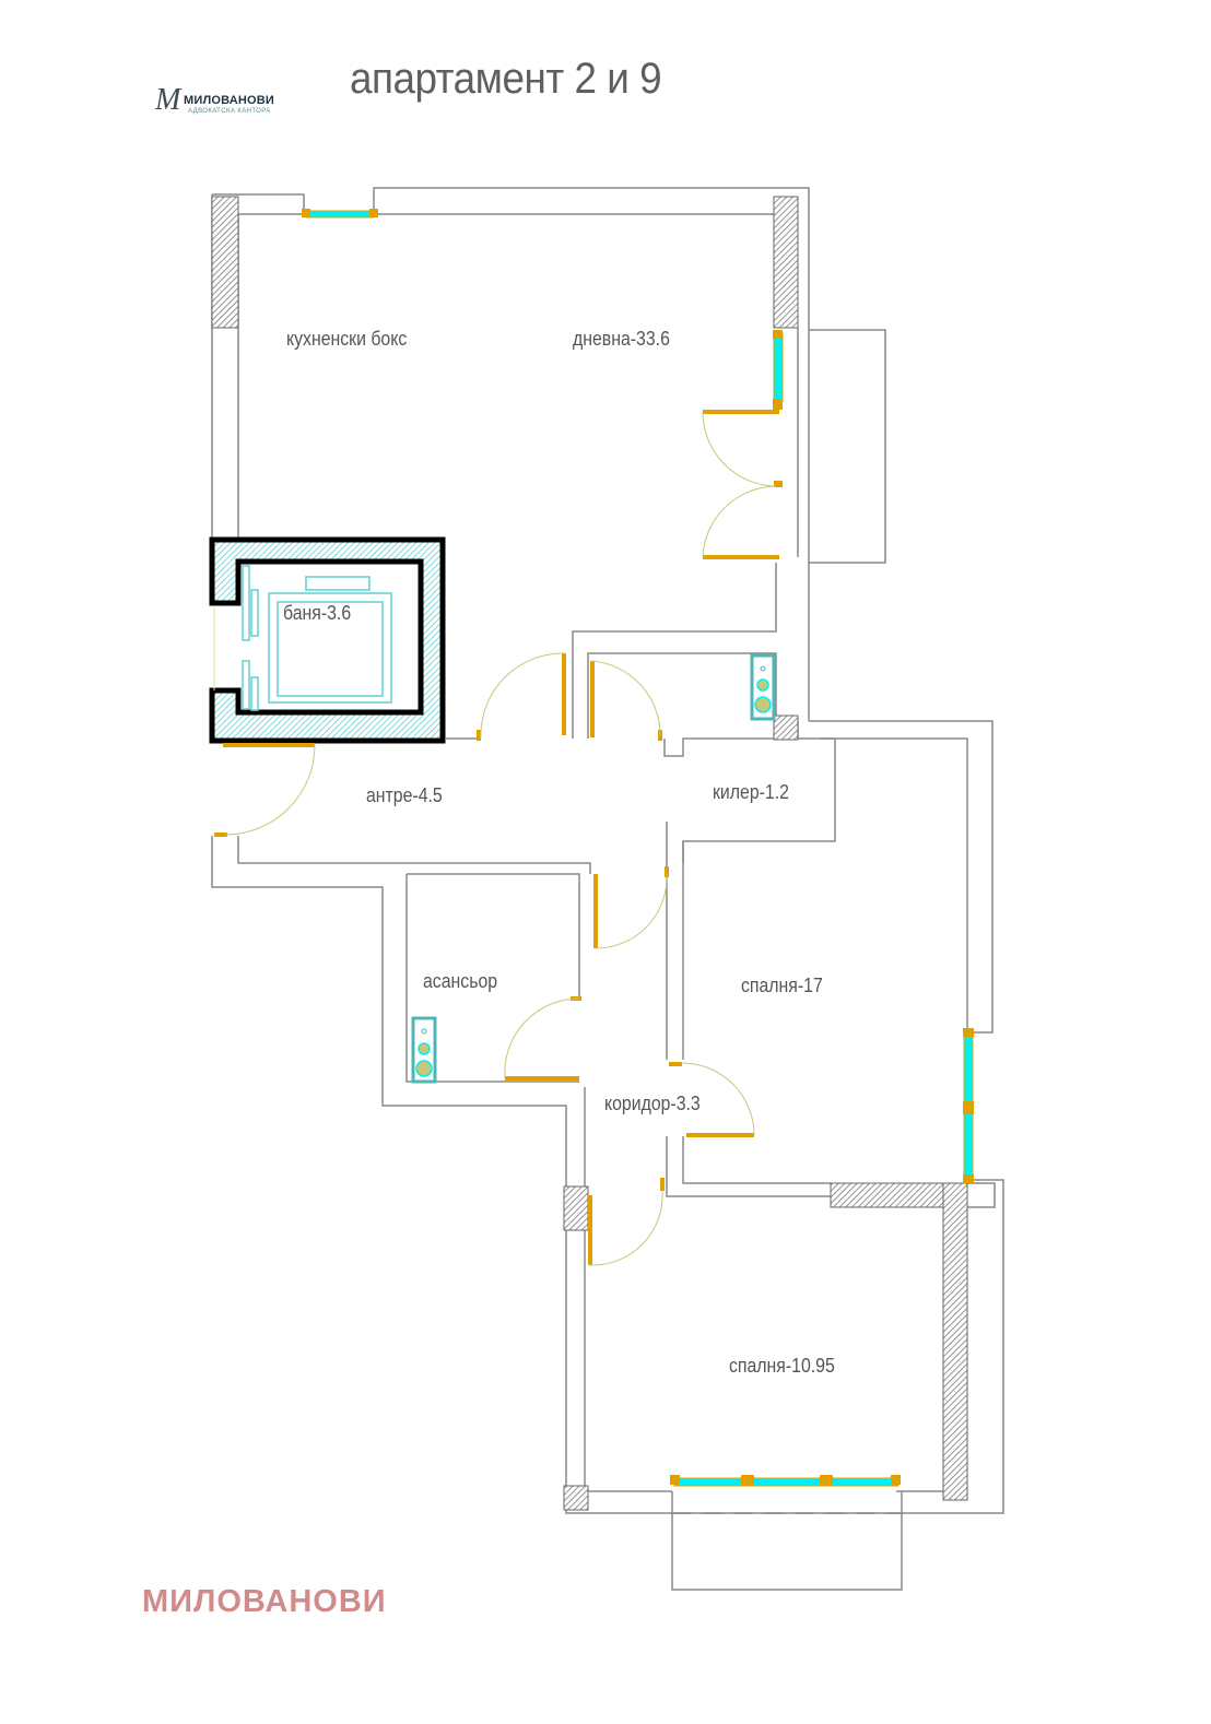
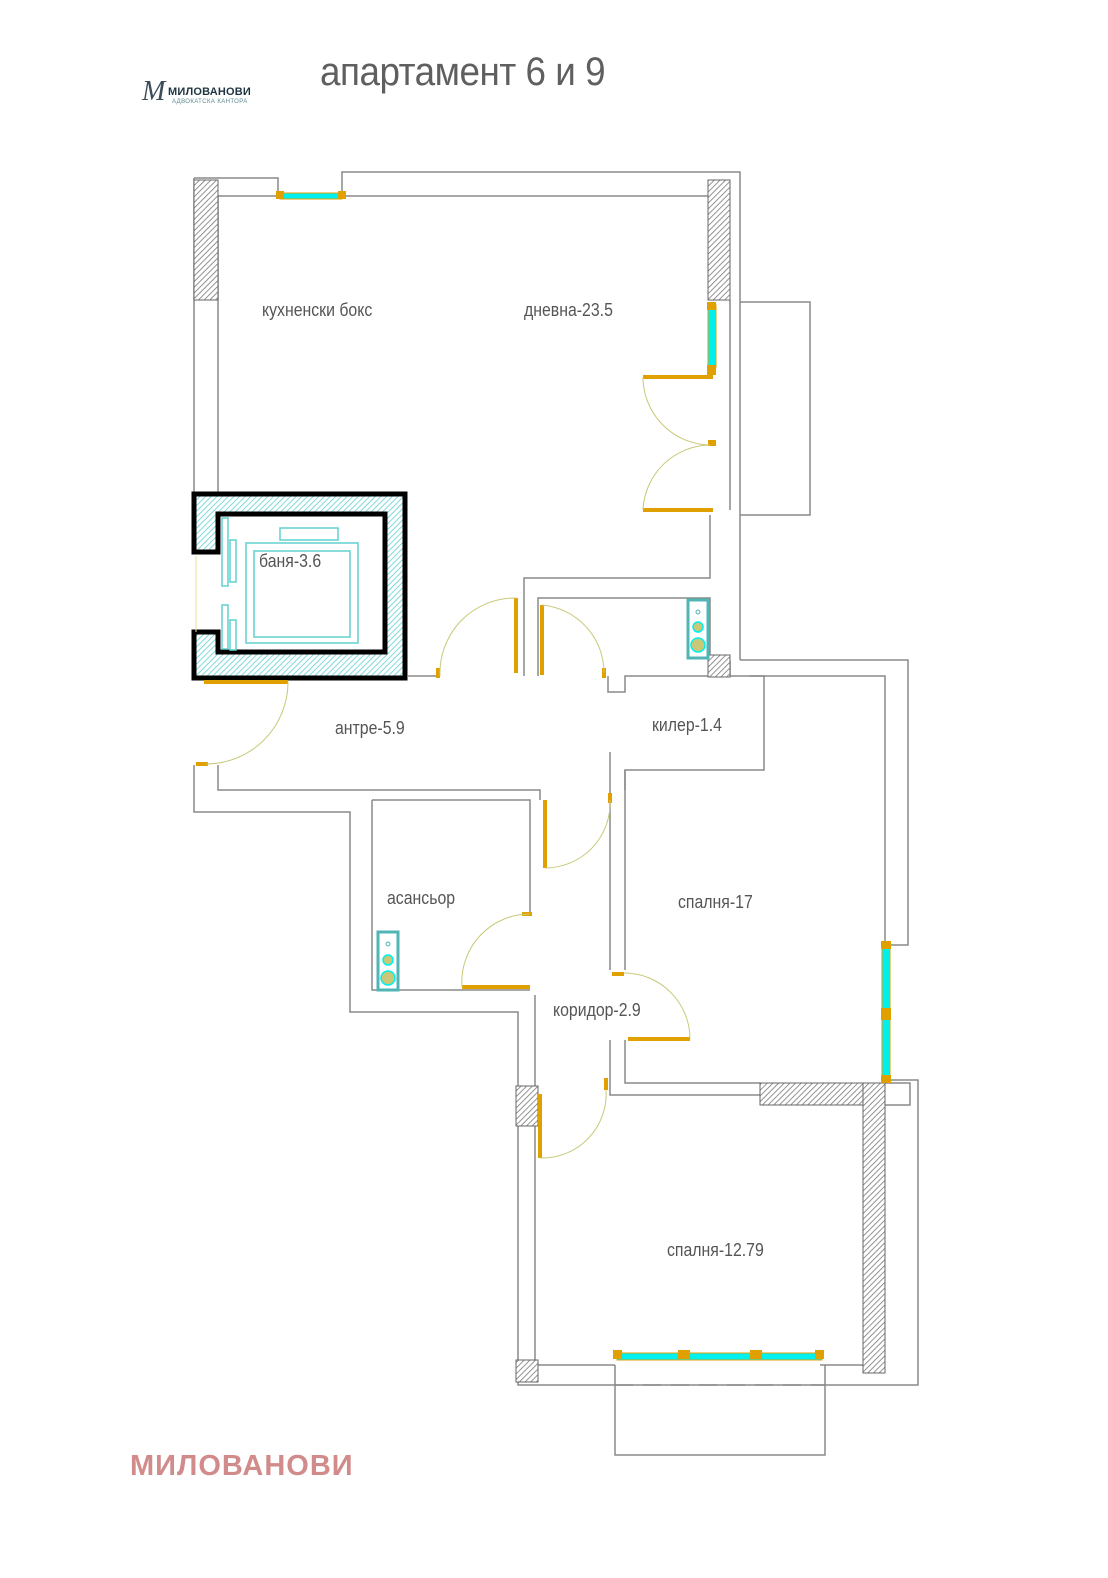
  M
  МИЛОВАНОВИ
- апартамент 2 и 9
+ апартамент 6 и 9
  кухненски бокс
- дневна-33.6
+ дневна-23.5
  баня-3.6
- антре-4.5
+ антре-5.9
- килер-1.2
+ килер-1.4
  асансьор
  спалня-17
- коридор-3.3
+ коридор-2.9
- спалня-10.95
+ спалня-12.79
  МИЛОВАНОВИ
